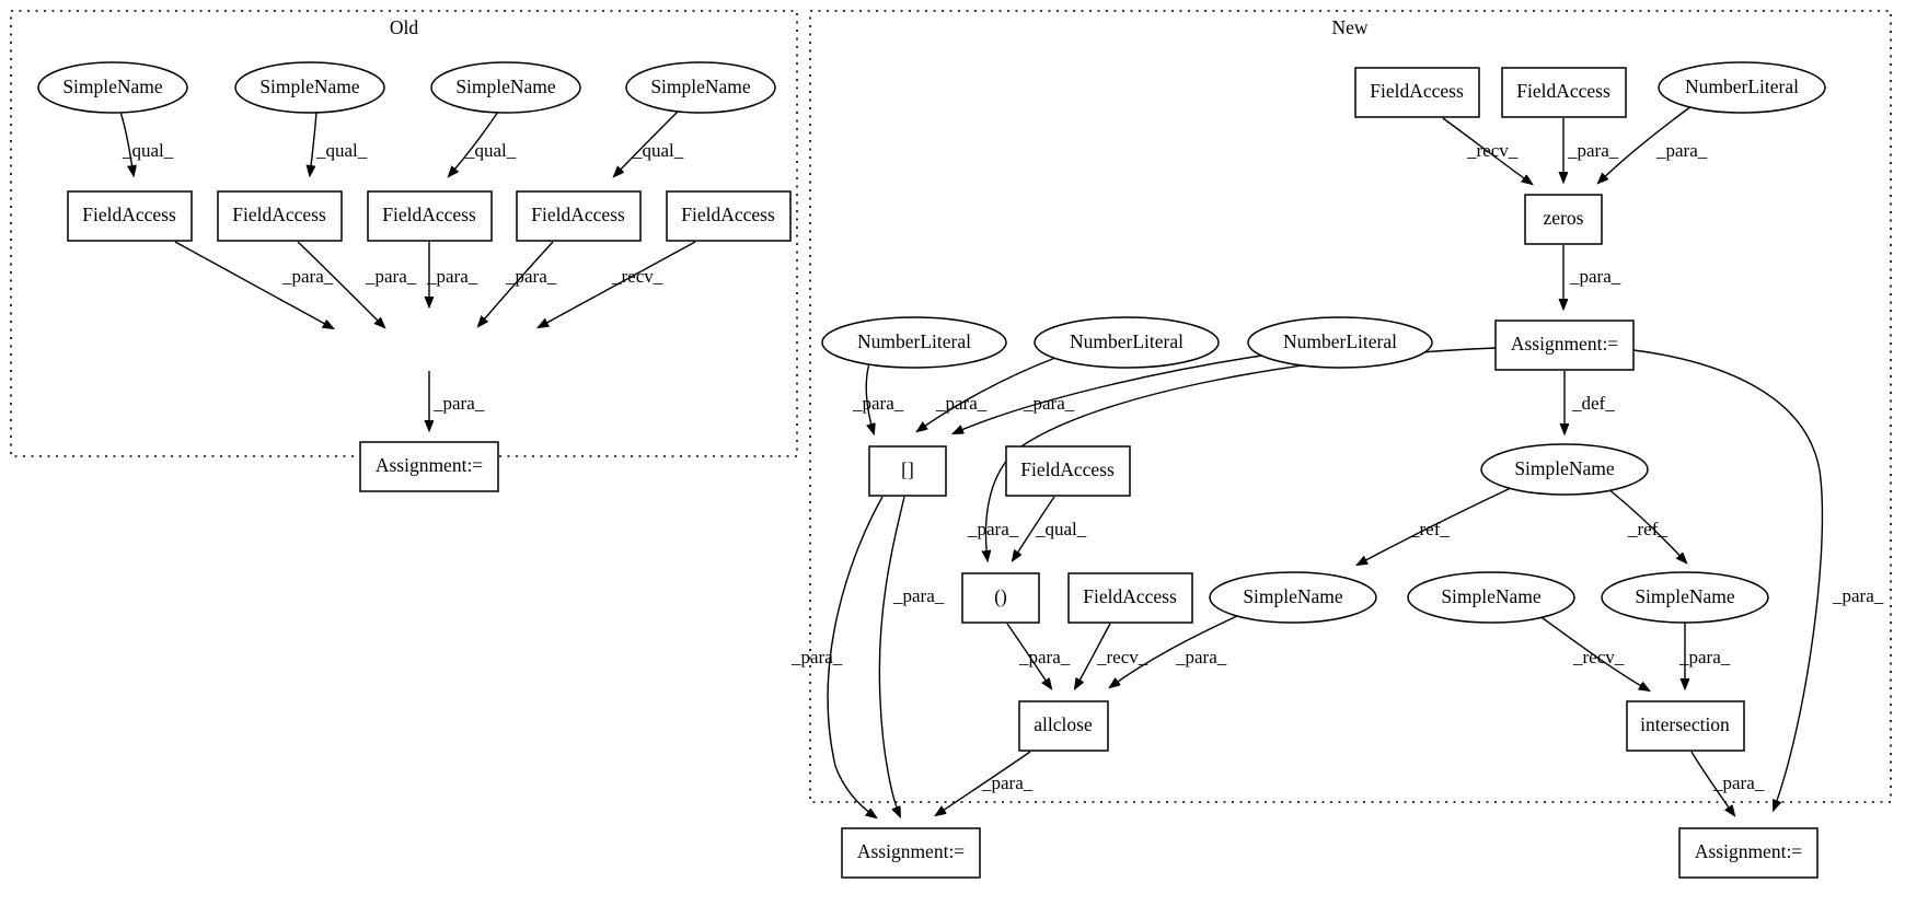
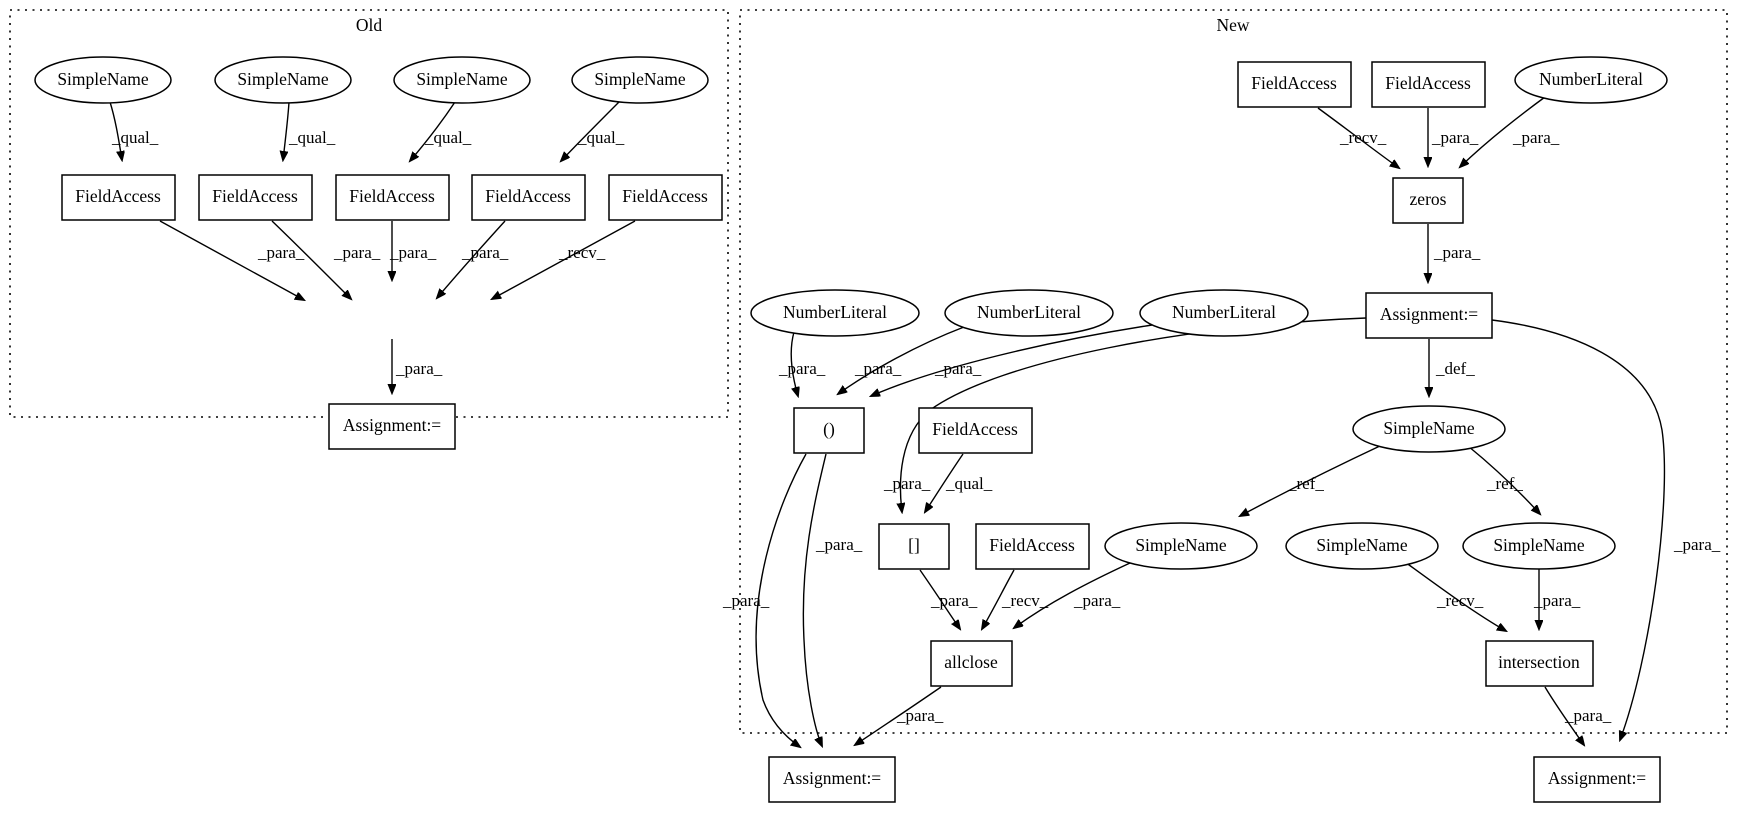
  Old
  New
  _qual_
  _qual_
  _qual_
  _qual_
  _para_
  _para_
  _para_
  _para_
  _recv_
  _para_
  _recv_
  _para_
  _para_
  _para_
  _def_
  _para_
  _para_
  _para_
  _para_
  _para_
  _qual_
  _para_
  _para_
  _para_
  _recv_
  _para_
  _para_
  _ref_
  _ref_
  _recv_
  _para_
  _para_
  SimpleName
  SimpleName
  SimpleName
  SimpleName
  FieldAccess
  FieldAccess
  FieldAccess
  FieldAccess
  FieldAccess
  Assignment:=
  FieldAccess
  FieldAccess
  NumberLiteral
  zeros
  Assignment:=
  NumberLiteral
  NumberLiteral
  NumberLiteral
- []
+ ()
  FieldAccess
  SimpleName
- ()
+ []
  FieldAccess
  SimpleName
  SimpleName
  SimpleName
  allclose
  intersection
  Assignment:=
  Assignment:=
